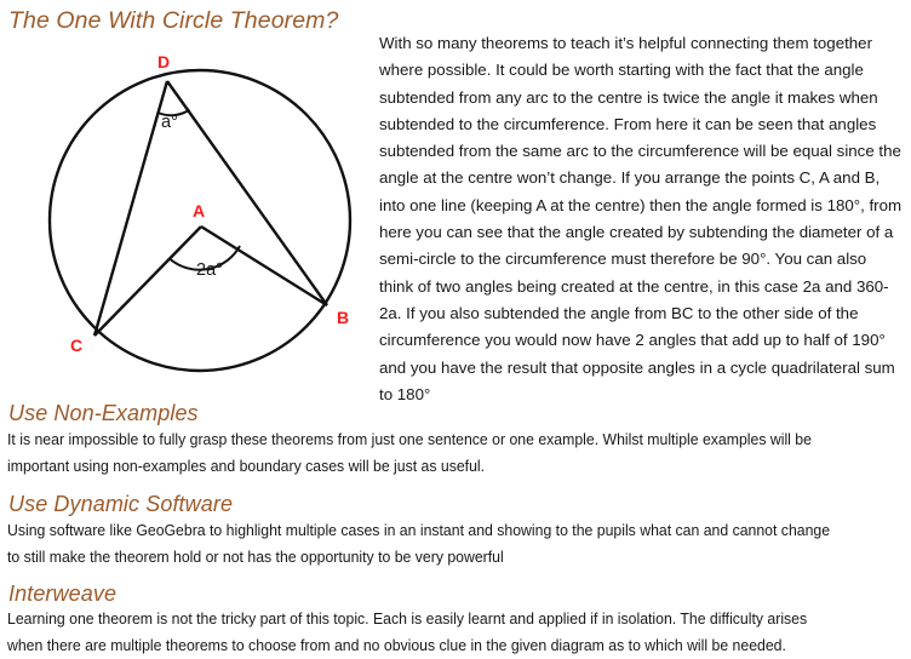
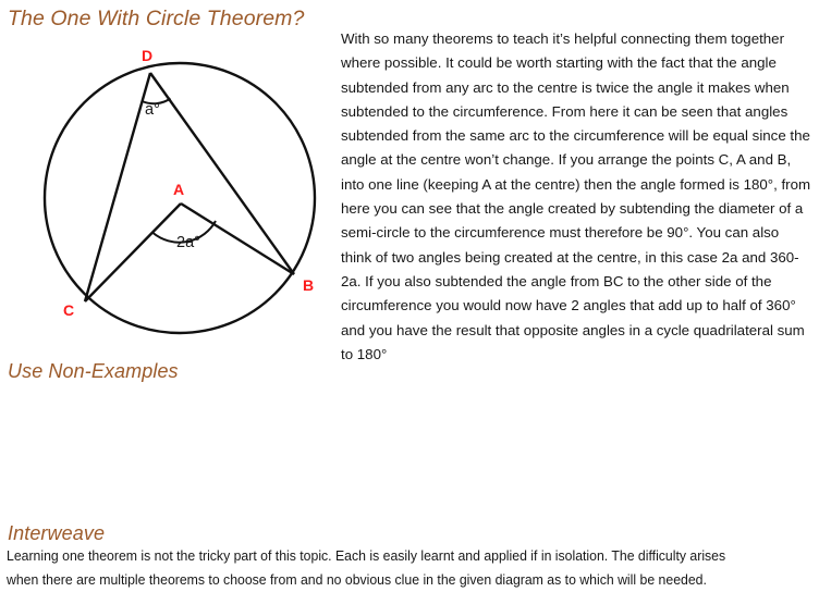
  The One With Circle Theorem?
  D
  A
  B
  C
  a°
  2a°
- With so many theorems to teach it’s helpful connecting them together where possible. It could be worth starting with the fact that the angle subtended from any arc to the centre is twice the angle it makes when subtended to the circumference. From here it can be seen that angles subtended from the same arc to the circumference will be equal since the angle at the centre won’t change. If you arrange the points C, A and B, into one line (keeping A at the centre) then the angle formed is 180°, from here you can see that the angle created by subtending the diameter of a semi-circle to the circumference must therefore be 90°. You can also think of two angles being created at the centre, in this case 2a and 360-2a. If you also subtended the angle from BC to the other side of the circumference you would now have 2 angles that add up to half of 190° and you have the result that opposite angles in a cycle quadrilateral sum to 180°
+ With so many theorems to teach it’s helpful connecting them together where possible. It could be worth starting with the fact that the angle subtended from any arc to the centre is twice the angle it makes when subtended to the circumference. From here it can be seen that angles subtended from the same arc to the circumference will be equal since the angle at the centre won’t change. If you arrange the points C, A and B, into one line (keeping A at the centre) then the angle formed is 180°, from here you can see that the angle created by subtending the diameter of a semi-circle to the circumference must therefore be 90°. You can also think of two angles being created at the centre, in this case 2a and 360-2a. If you also subtended the angle from BC to the other side of the circumference you would now have 2 angles that add up to half of 360° and you have the result that opposite angles in a cycle quadrilateral sum to 180°
  Use Non-Examples
- It is near impossible to fully grasp these theorems from just one sentence or one example. Whilst multiple examples will be important using non-examples and boundary cases will be just as useful.
- Use Dynamic Software
- Using software like GeoGebra to highlight multiple cases in an instant and showing to the pupils what can and cannot change to still make the theorem hold or not has the opportunity to be very powerful
  Interweave
  Learning one theorem is not the tricky part of this topic. Each is easily learnt and applied if in isolation. The difficulty arises when there are multiple theorems to choose from and no obvious clue in the given diagram as to which will be needed.
